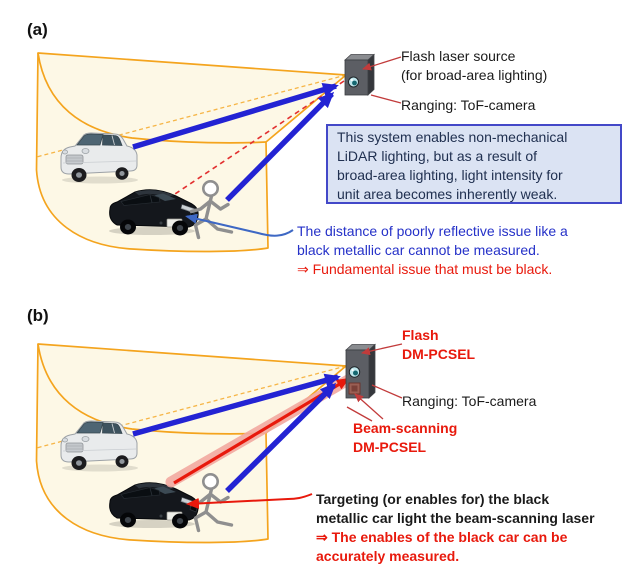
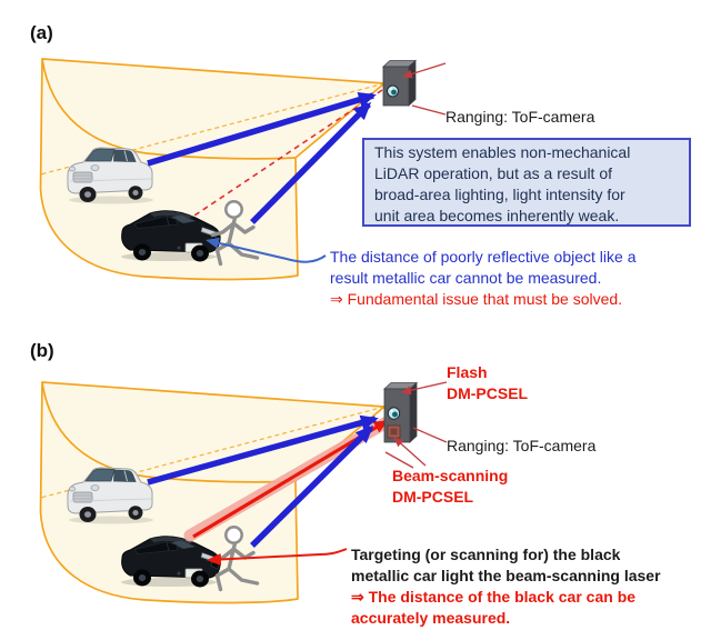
  (a)
- Flash laser source
- (for broad-area lighting)
  Ranging: ToF-camera
  This system enables non-mechanical
- LiDAR lighting, but as a result of
+ LiDAR operation, but as a result of
  broad-area lighting, light intensity for
  unit area becomes inherently weak.
- The distance of poorly reflective issue like a
+ The distance of poorly reflective object like a
- black metallic car cannot be measured.
+ result metallic car cannot be measured.
- ⇒ Fundamental issue that must be black.
+ ⇒ Fundamental issue that must be solved.
  (b)
  Flash
  DM-PCSEL
  Ranging: ToF-camera
  Beam-scanning
  DM-PCSEL
- Targeting (or enables for) the black
+ Targeting (or scanning for) the black
  metallic car light the beam-scanning laser
- ⇒ The enables of the black car can be
+ ⇒ The distance of the black car can be
  accurately measured.
